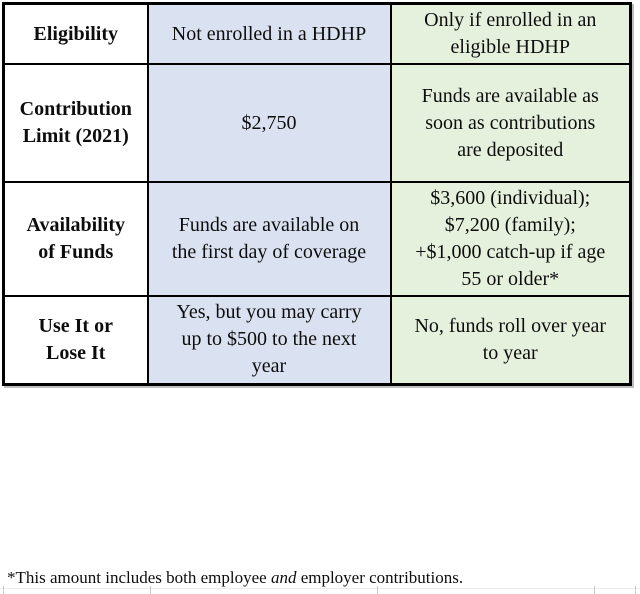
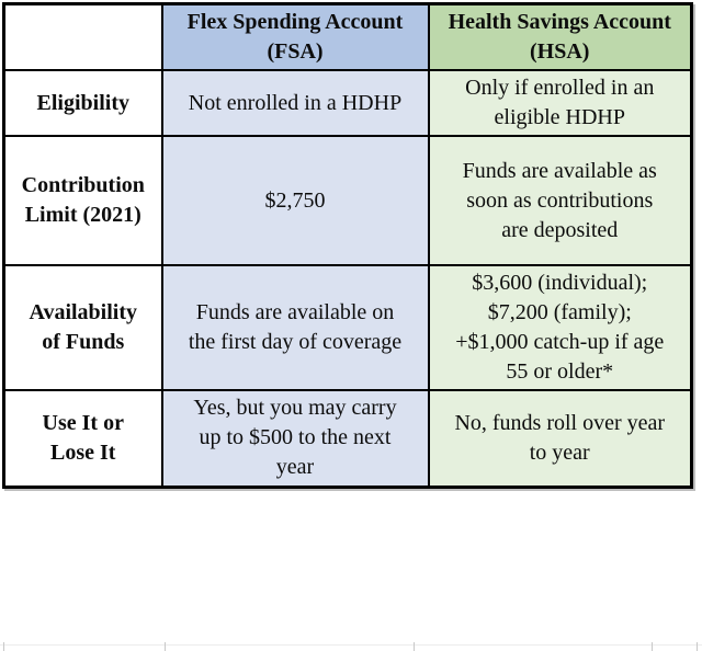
+ 	Flex Spending Account (FSA)	Health Savings Account (HSA)
  Eligibility	Not enrolled in a HDHP	Only if enrolled in an eligible HDHP
  Contribution Limit (2021)	$2,750	Funds are available as soon as contributions are deposited
  Availability of Funds	Funds are available on the first day of coverage	$3,600 (individual); $7,200 (family); +$1,000 catch-up if age 55 or older*
  Use It or Lose It	Yes, but you may carry up to $500 to the next year	No, funds roll over year to year
- *This amount includes both employee and employer contributions.
